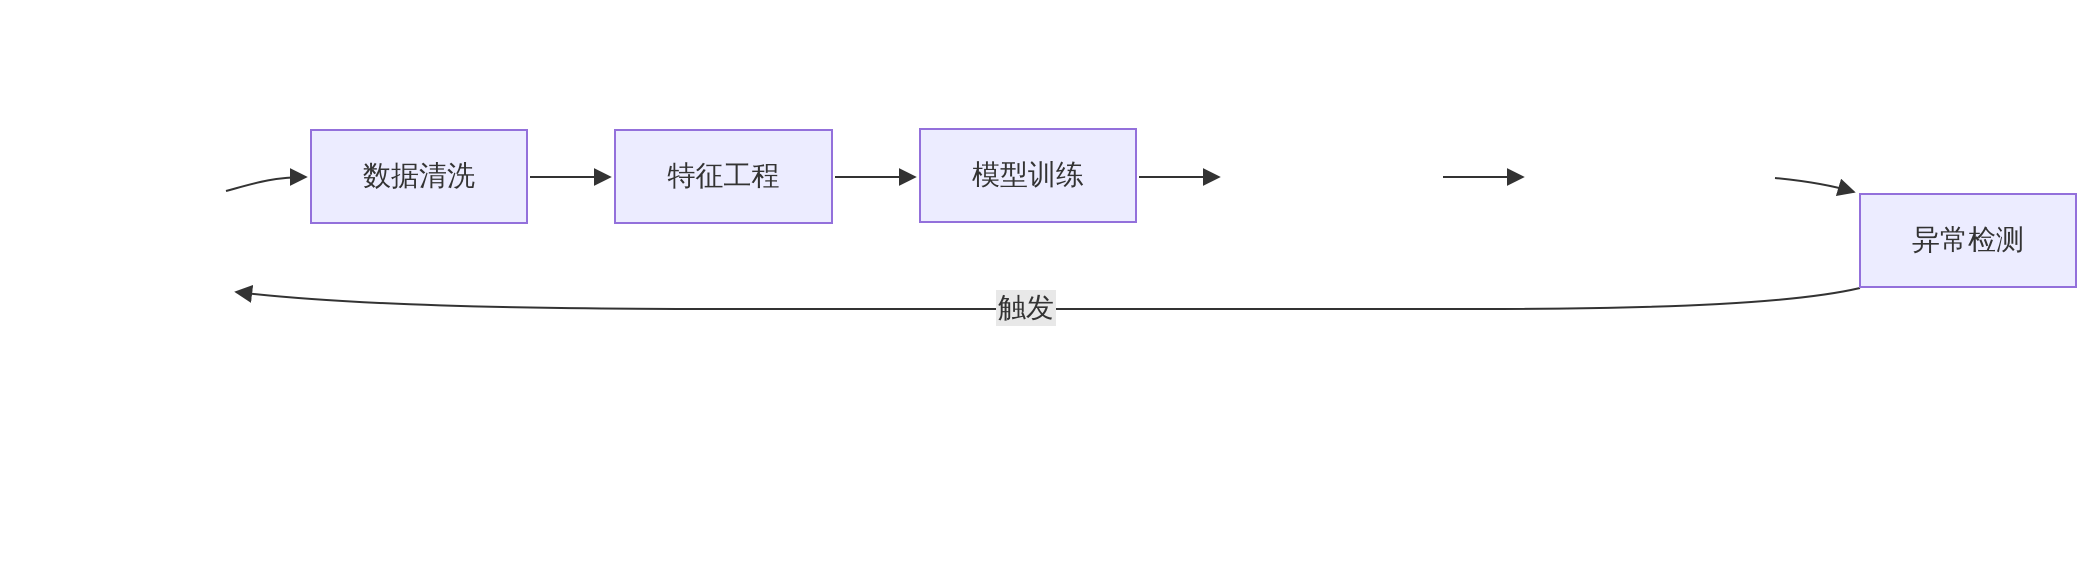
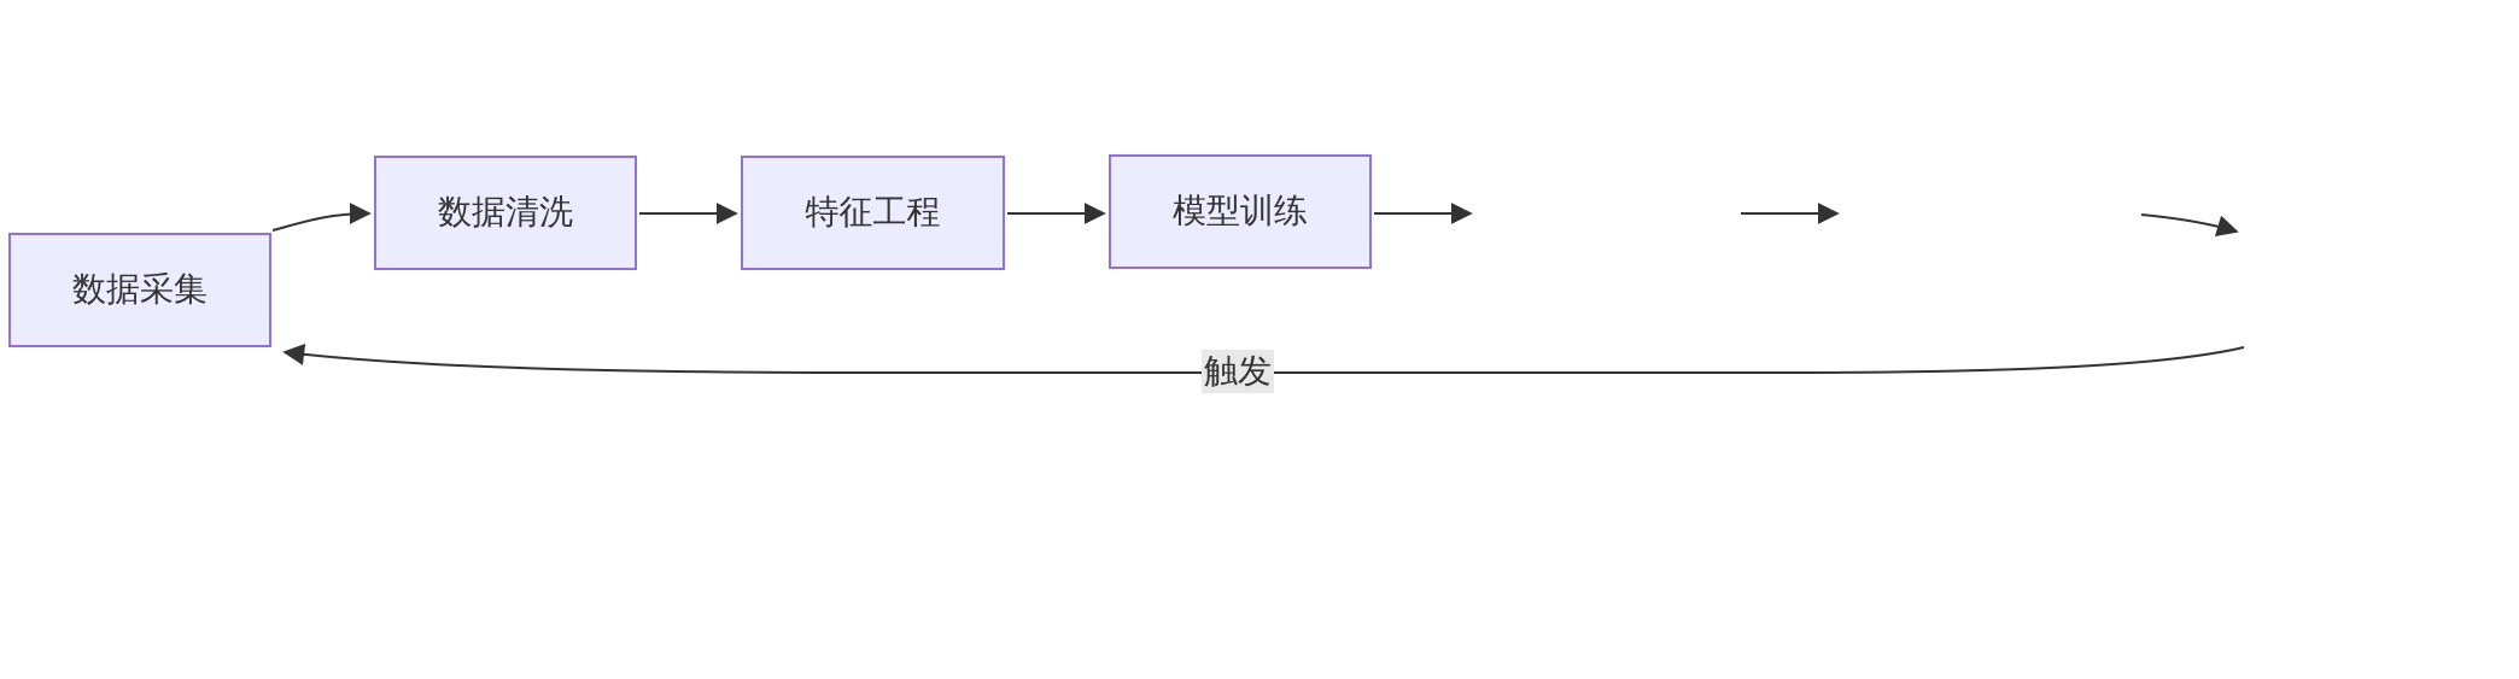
+ 数据采集
  数据清洗
  特征工程
  模型训练
- 异常检测
  触发
